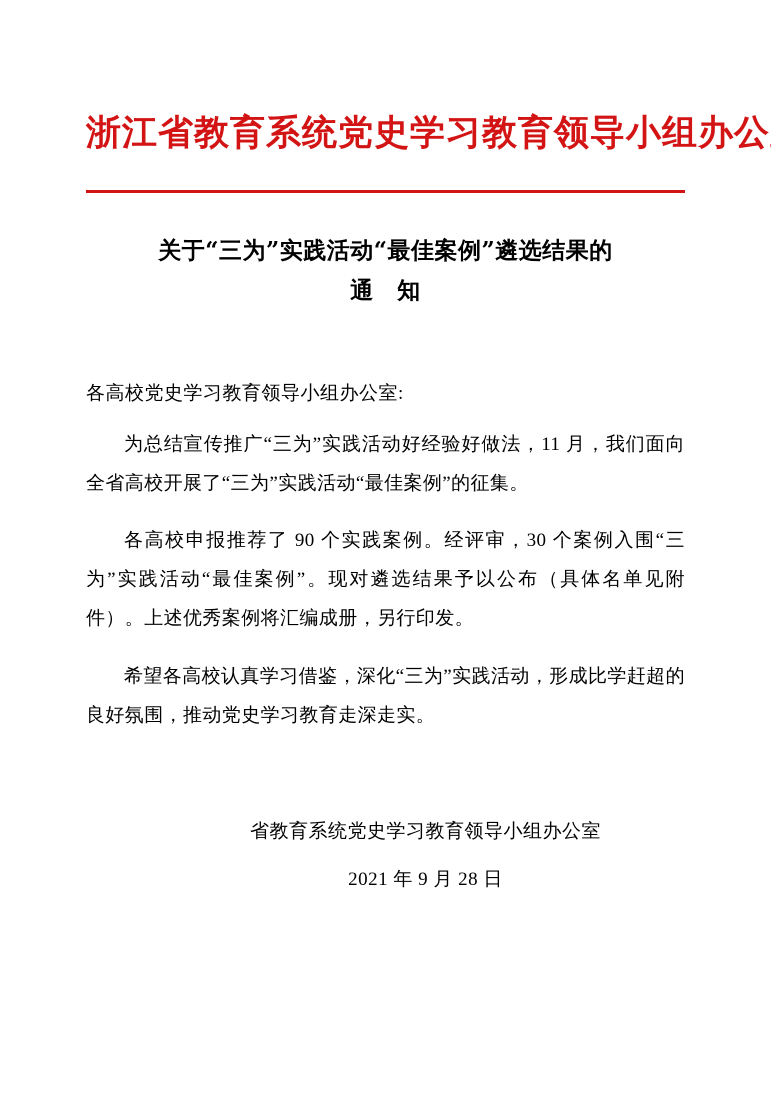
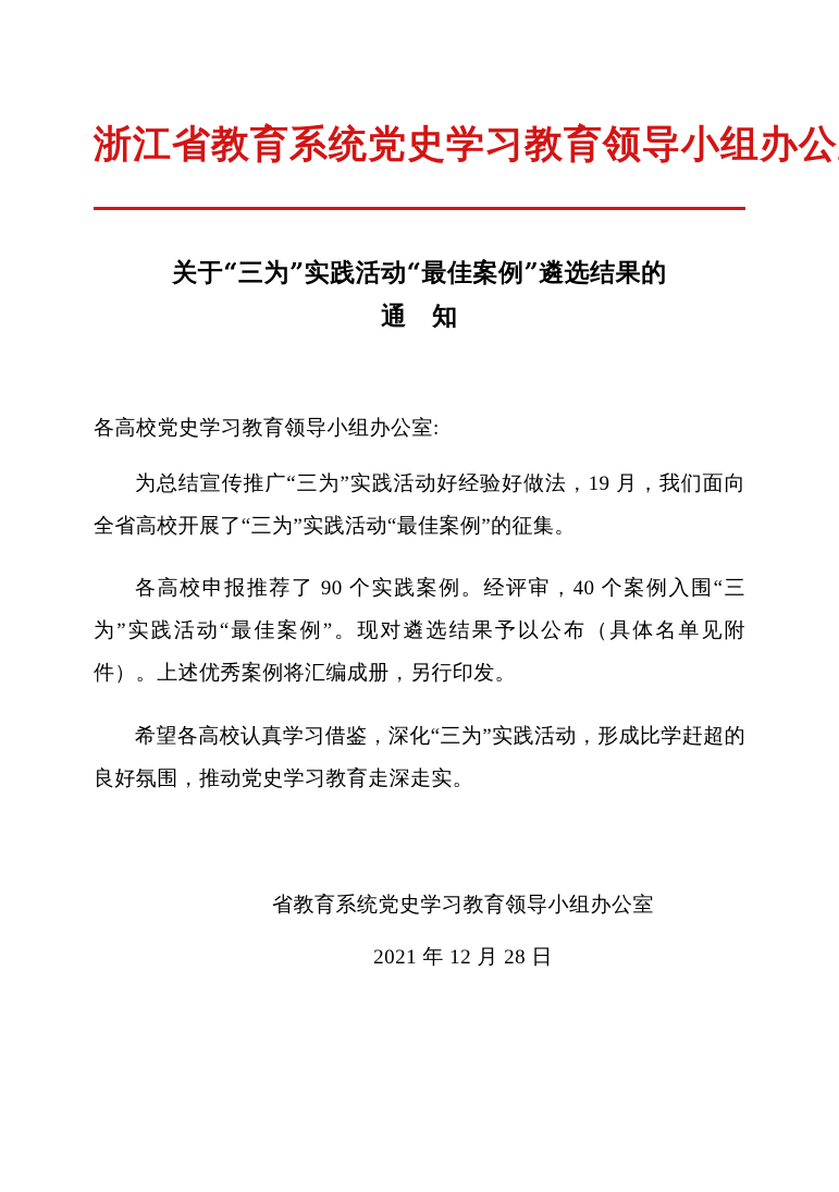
  浙江省教育系统党史学习教育领导小组办公
  关于“三为”实践活动“最佳案例”遴选结果的
  通 知
  各高校党史学习教育领导小组办公室:
- 为总结宣传推广“三为”实践活动好经验好做法，11 月，我们面向全省高校开展了“三为”实践活动“最佳案例”的征集。
+ 为总结宣传推广“三为”实践活动好经验好做法，19 月，我们面向全省高校开展了“三为”实践活动“最佳案例”的征集。
- 各高校申报推荐了 90 个实践案例。经评审，30 个案例入围“三为”实践活动“最佳案例”。现对遴选结果予以公布（具体名单见附件）。上述优秀案例将汇编成册，另行印发。
+ 各高校申报推荐了 90 个实践案例。经评审，40 个案例入围“三为”实践活动“最佳案例”。现对遴选结果予以公布（具体名单见附件）。上述优秀案例将汇编成册，另行印发。
  希望各高校认真学习借鉴，深化“三为”实践活动，形成比学赶超的良好氛围，推动党史学习教育走深走实。
  省教育系统党史学习教育领导小组办公室
- 2021 年 9 月 28 日
+ 2021 年 12 月 28 日
